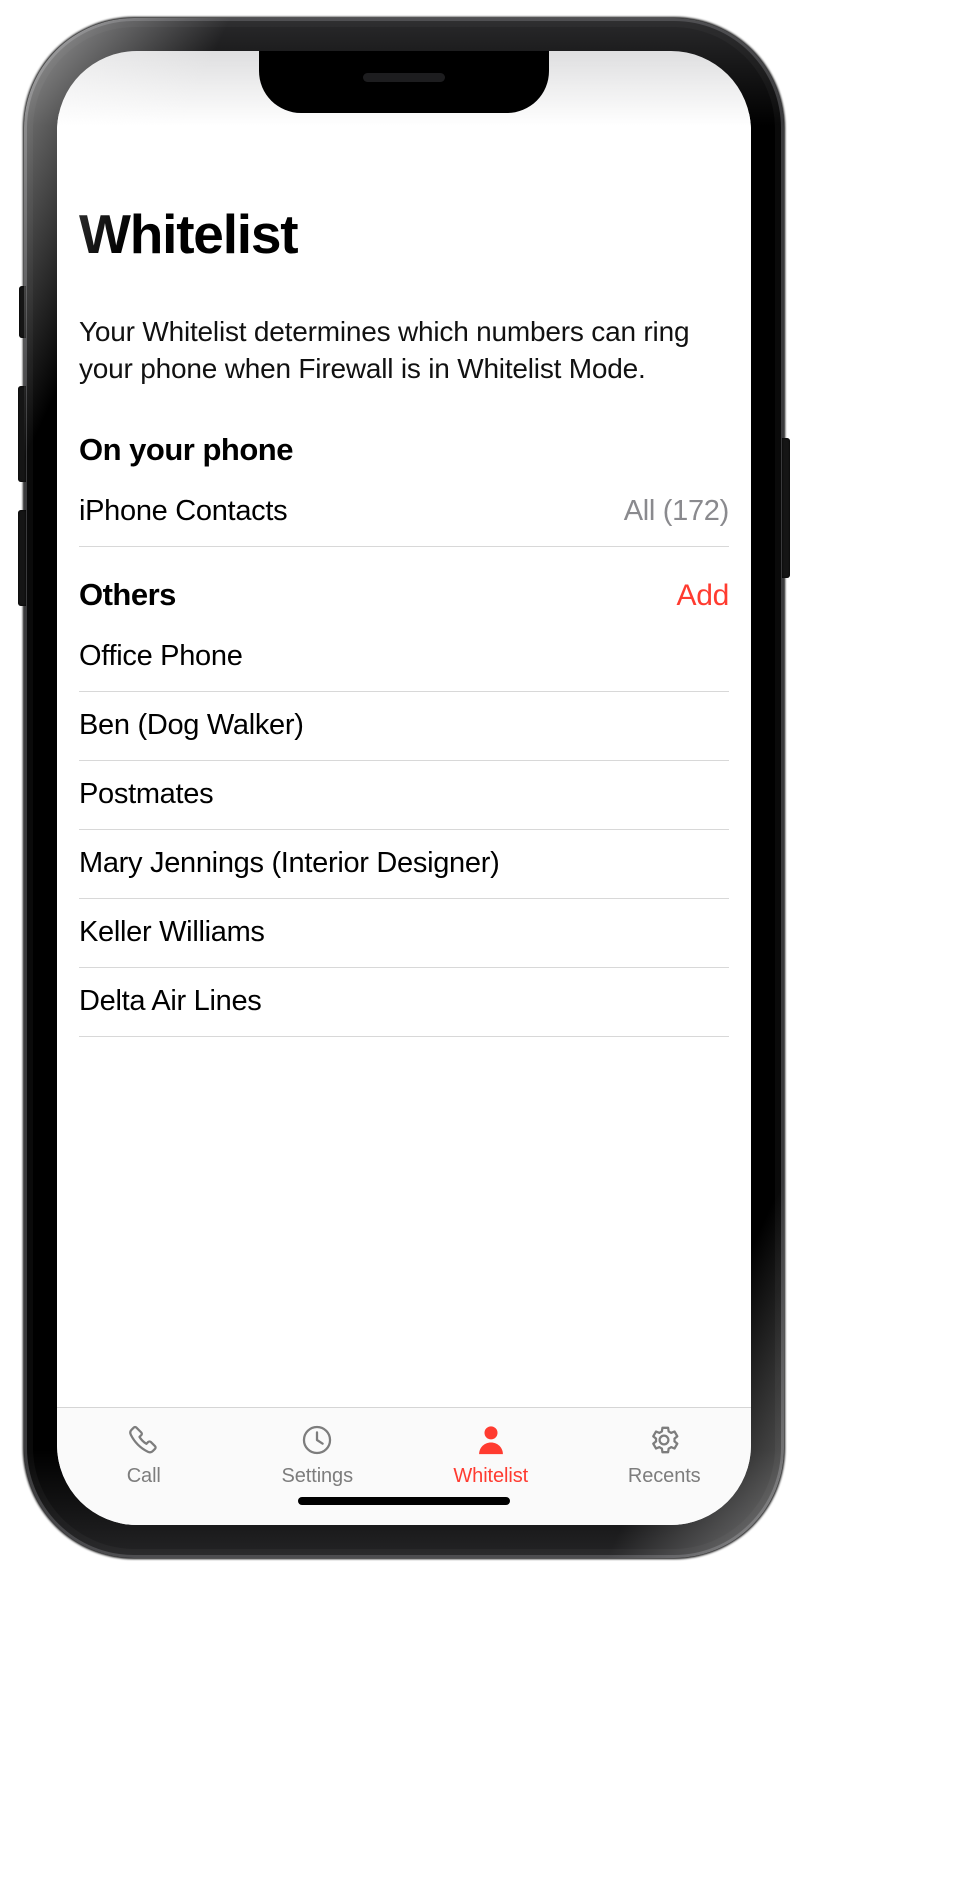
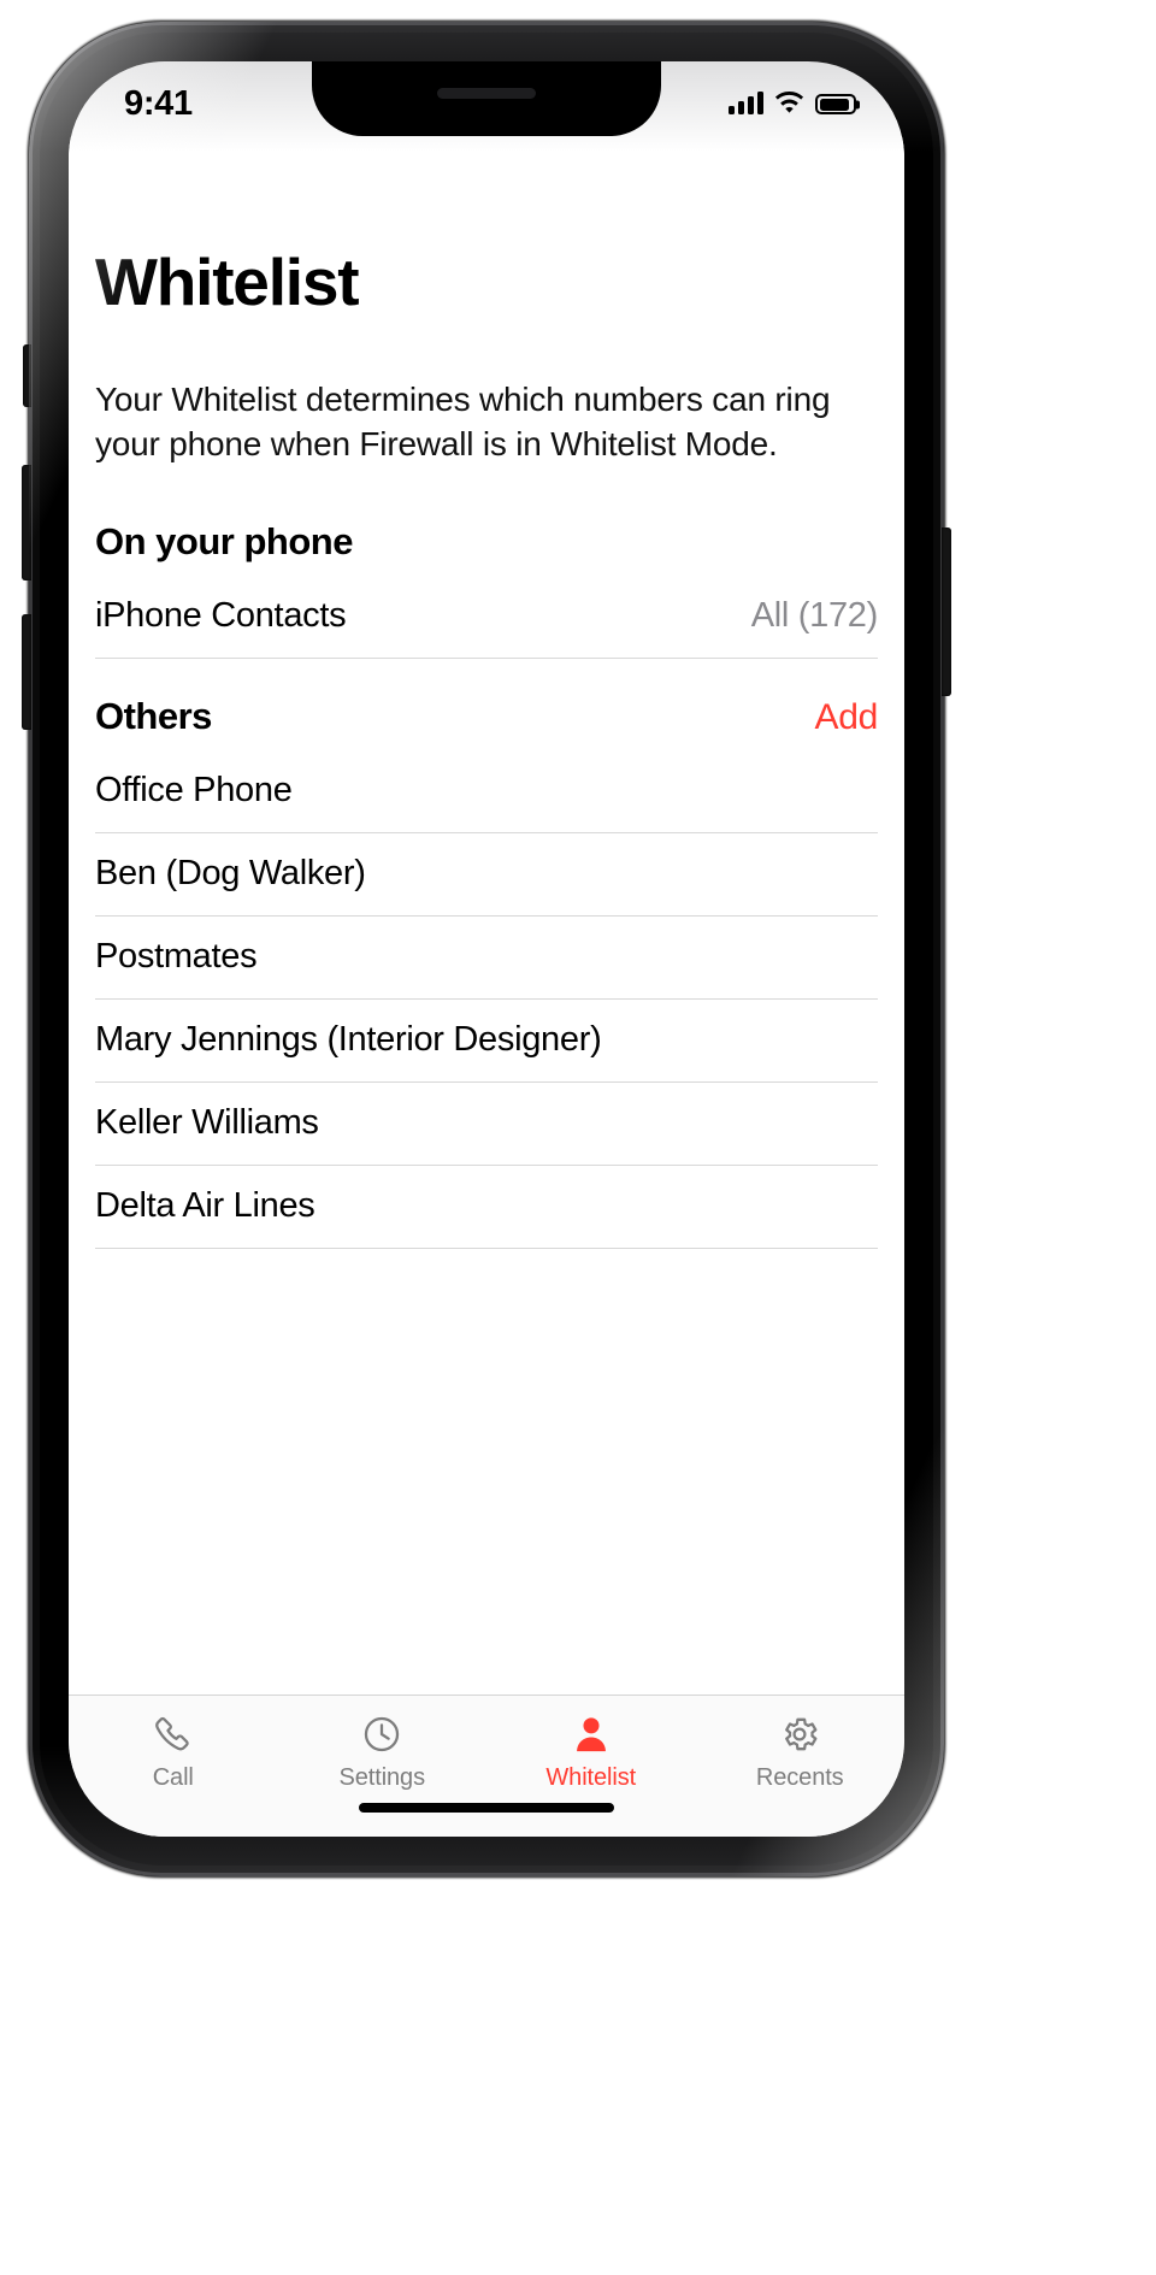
+ 9:41
  Call
  Settings
  Whitelist
  Recents
